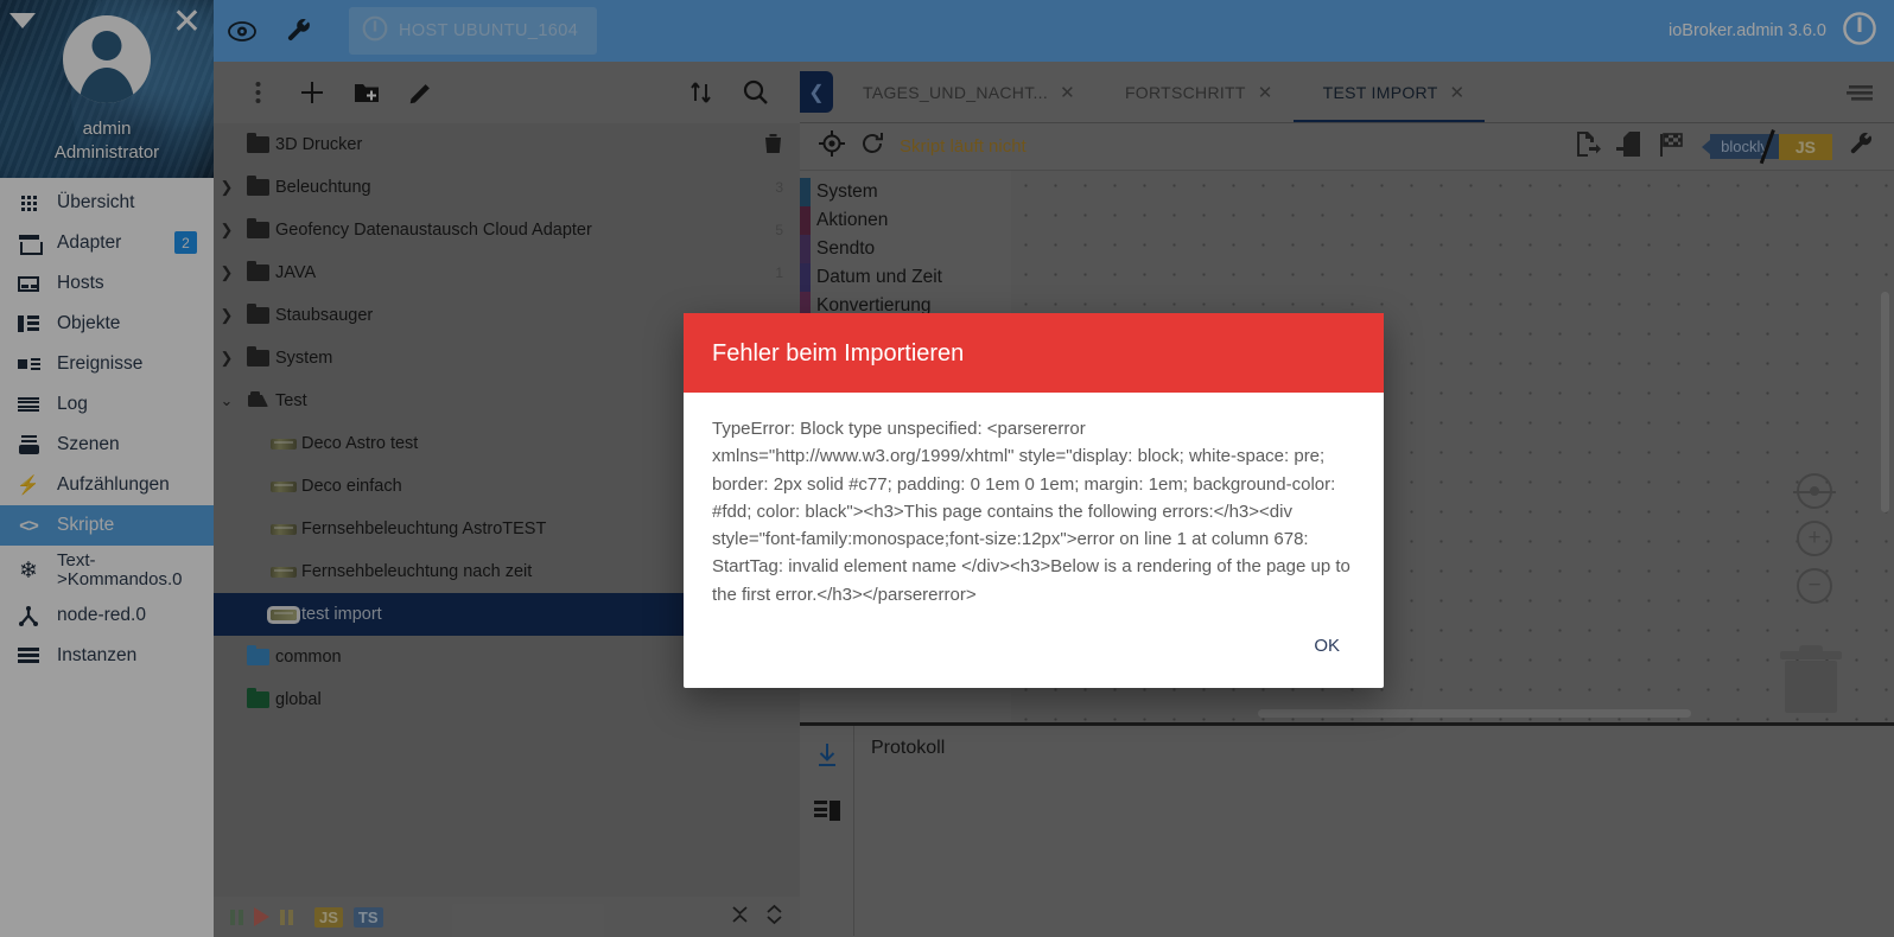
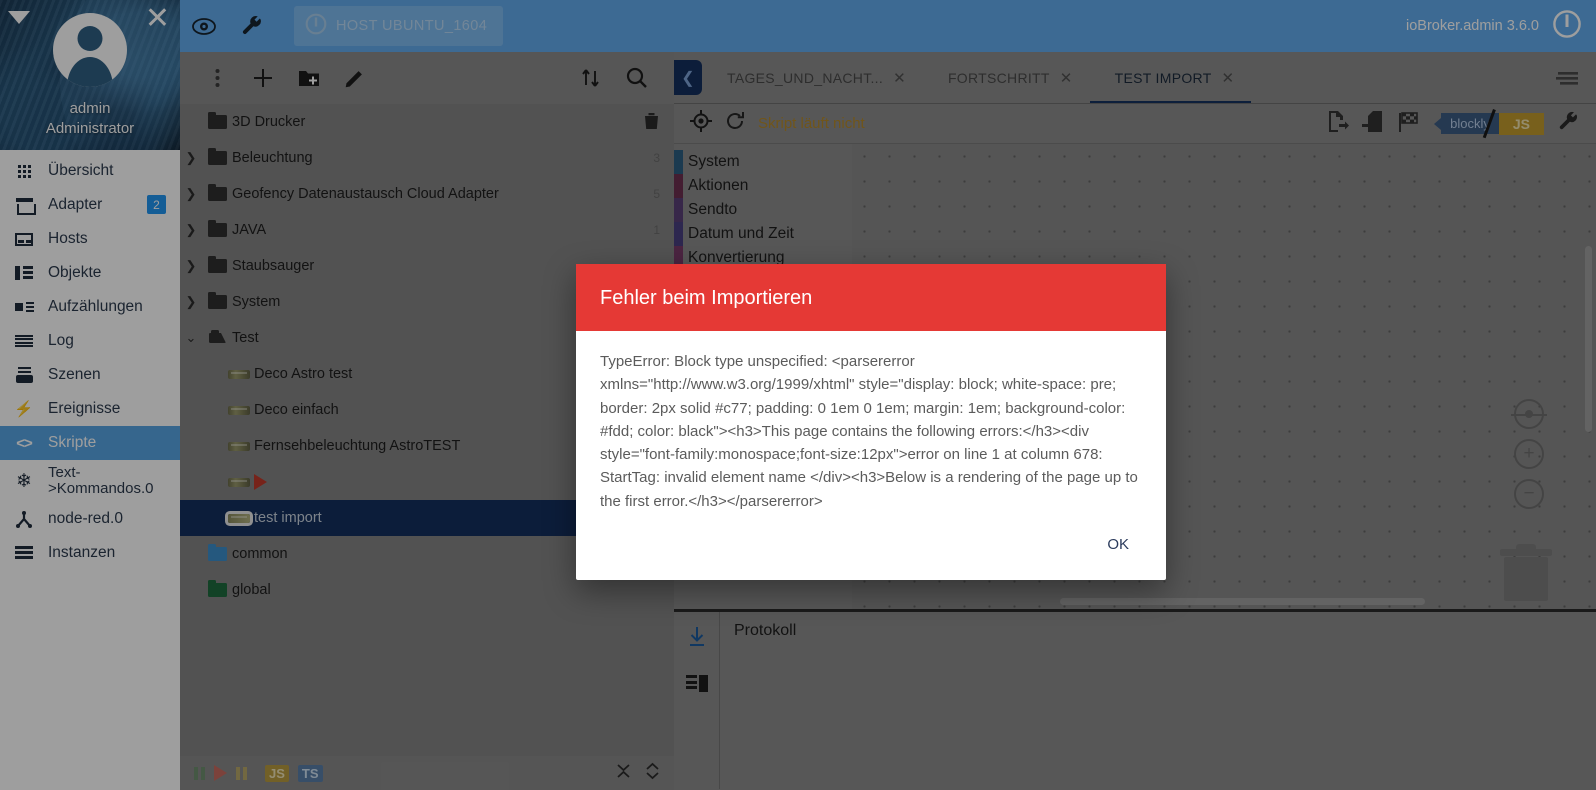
  ✕
  admin
  Administrator
  Übersicht
  Adapter
  2
  Hosts
  Objekte
- Ereignisse
+ Aufzählungen
  Log
  Szenen
  ⚡
- Aufzählungen
+ Ereignisse
  <>
  Skripte
  ❄
  Text->Kommandos.0
  node-red.0
  Instanzen
  HOST UBUNTU_1604
  ioBroker.admin 3.6.0
  3D Drucker
  ❯
  Beleuchtung
  ❯
  Geofency Datenaustausch Cloud Adapter
  ❯
  JAVA
  ❯
  Staubsauger
  ❯
  System
  ⌄
  Test
  Deco Astro test
  Deco einfach
  Fernsehbeleuchtung AstroTEST
- Fernsehbeleuchtung nach zeit
  test import
  common
  global
  JS
  TS
  ❮
  TAGES_UND_NACHT...
  ✕
  FORTSCHRITT
  ✕
  TEST IMPORT
  ✕
  Skript läuft nicht
  blockl
  JS
  System
  Aktionen
  Sendto
  Datum und Zeit
  Konvertierung
  Protokoll
  Fehler beim Importieren
  TypeError: Block type unspecified: <parsererror xmlns="http://www.w3.org/1999/xhtml" style="display: block; white-space: pre; border: 2px solid #c77; padding: 0 1em 0 1em; margin: 1em; background-color: #fdd; color: black"><h3>This page contains the following errors:</h3><div style="font-family:monospace;font-size:12px">error on line 1 at column 678: StartTag: invalid element name </div><h3>Below is a rendering of the page up to the first error.</h3></parsererror>
  OK
